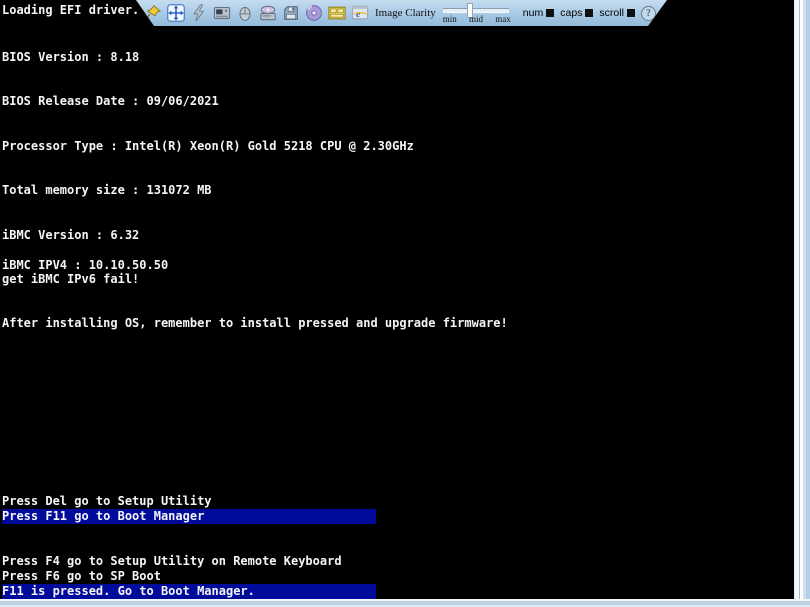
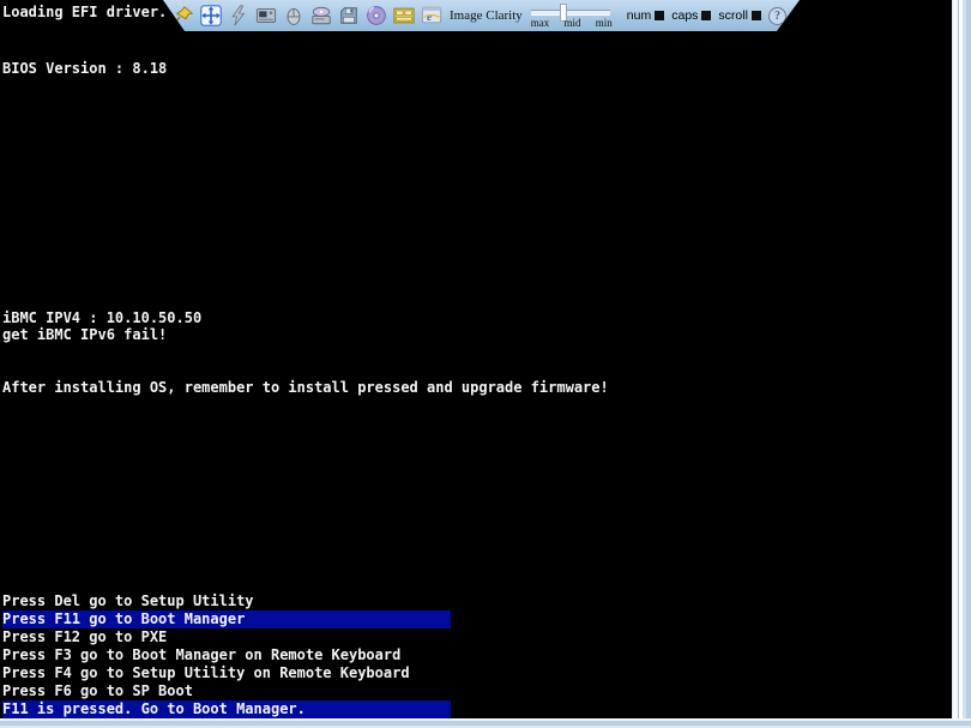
  Loading EFI driver.
  BIOS Version : 8.18
- BIOS Release Date : 09/06/2021
- Processor Type : Intel(R) Xeon(R) Gold 5218 CPU @ 2.30GHz
- Total memory size : 131072 MB
- iBMC Version : 6.32
  iBMC IPV4 : 10.10.50.50
  get iBMC IPv6 fail!
  After installing OS, remember to install pressed and upgrade firmware!
  Press Del go to Setup Utility
  Press F11 go to Boot Manager
+ Press F12 go to PXE
+ Press F3 go to Boot Manager on Remote Keyboard
  Press F4 go to Setup Utility on Remote Keyboard
  Press F6 go to SP Boot
  F11 is pressed. Go to Boot Manager.
  e
  Image Clarity
- min
+ max
  mid
- max
+ min
  num
  caps
  scroll
  ?
